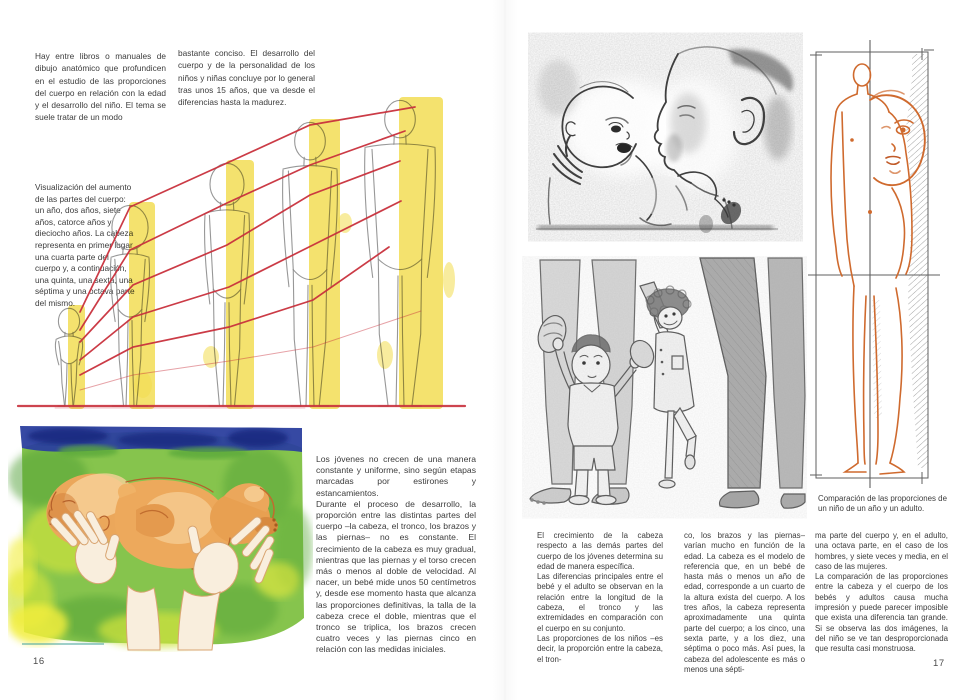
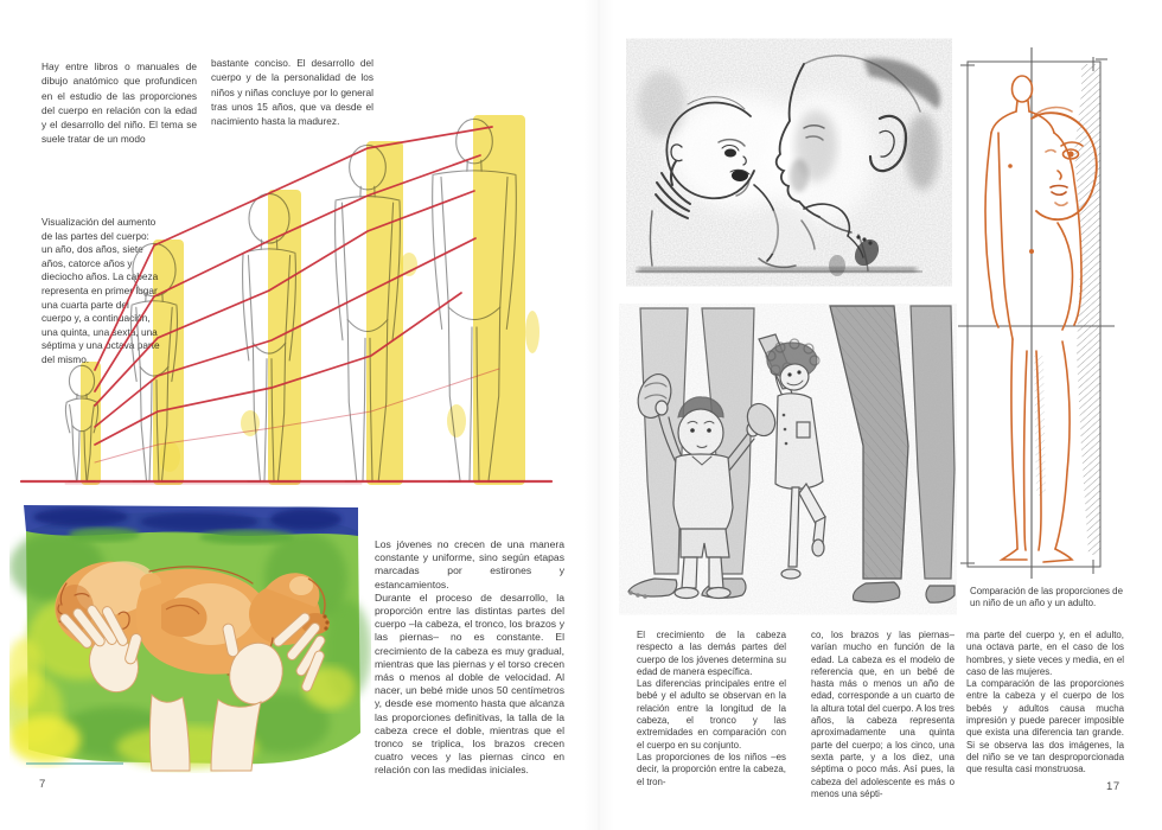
  Hay entre libros o manuales de dibujo anatómico que profundicen en el estudio de las proporciones del cuerpo en relación con la edad y el desarrollo del niño. El tema se suele tratar de un modo
- bastante conciso. El desarrollo del cuerpo y de la personalidad de los niños y niñas concluye por lo general tras unos 15 años, que va desde el diferencias hasta la madurez.
+ bastante conciso. El desarrollo del cuerpo y de la personalidad de los niños y niñas concluye por lo general tras unos 15 años, que va desde el nacimiento hasta la madurez.
  Visualización del aumento de las partes del cuerpo: un año, dos años, siet años, catorce años y dieciocho años. La ceza representa en primer lgar una cuarta parte del cuerpo y, a continuación, una quinta, una sext, una séptima y una octav pate del mismo.
  Los jóvenes no crecen de una manera constante y uniforme, sino según etapas marcadas por estirones y estancamientos.
  Durante el proceso de desarrollo, la proporción entre las distintas partes del cuerpo –la cabeza, el tronco, los brazos y las piernas– no es constante. El crecimiento de la cabeza es muy gradual, mientras que las piernas y el torso crecen más o menos al doble de velocidad. Al nacer, un bebé mide unos 50 centímetros y, desde ese momento hasta que alcanza las proporciones definitivas, la talla de la cabeza crece el doble, mientras que el tronco se triplica, los brazos crecen cuatro veces y las piernas cinco en relación con las medidas iniciales.
- 16
+ 7
  Comparación de las proporciones de un niño de un año y un adulto.
  El crecimiento de la cabeza respecto a las demás partes del cuerpo de los jóvenes determina su edad de manera específica.
  Las diferencias principales entre el bebé y el adulto se observan en la relación entre la longitud de la cabeza, el tronco y las extremidades en comparación con el cuerpo en su conjunto.
  Las proporciones de los niños –es decir, la proporción entre la cabeza, el tron-
- co, los brazos y las piernas– varían mucho en función de la edad. La cabeza es el modelo de referencia que, en un bebé de hasta más o menos un año de edad, corresponde a un cuarto de la altura exista del cuerpo. A los tres años, la cabeza representa aproximadamente una quinta parte del cuerpo; a los cinco, una sexta parte, y a los diez, una séptima o poco más. Así pues, la cabeza del adolescente es más o menos una sépti-
+ co, los brazos y las piernas– varían mucho en función de la edad. La cabeza es el modelo de referencia que, en un bebé de hasta más o menos un año de edad, corresponde a un cuarto de la altura total del cuerpo. A los tres años, la cabeza representa aproximadamente una quinta parte del cuerpo; a los cinco, una sexta parte, y a los diez, una séptima o poco más. Así pues, la cabeza del adolescente es más o menos una sépti-
  ma parte del cuerpo y, en el adulto, una octava parte, en el caso de los hombres, y siete veces y media, en el caso de las mujeres.
  La comparación de las proporciones entre la cabeza y el cuerpo de los bebés y adultos causa mucha impresión y puede parecer imposible que exista una diferencia tan grande. Si se observa las dos imágenes, la del niño se ve tan desproporcionada que resulta casi monstruosa.
  17
